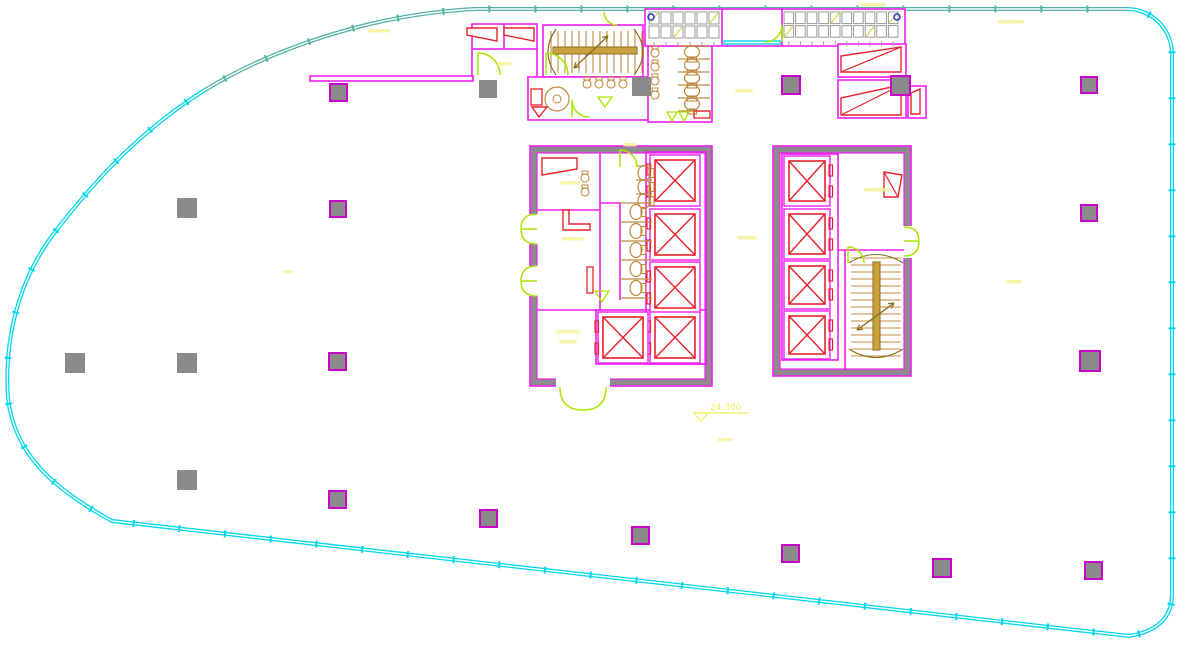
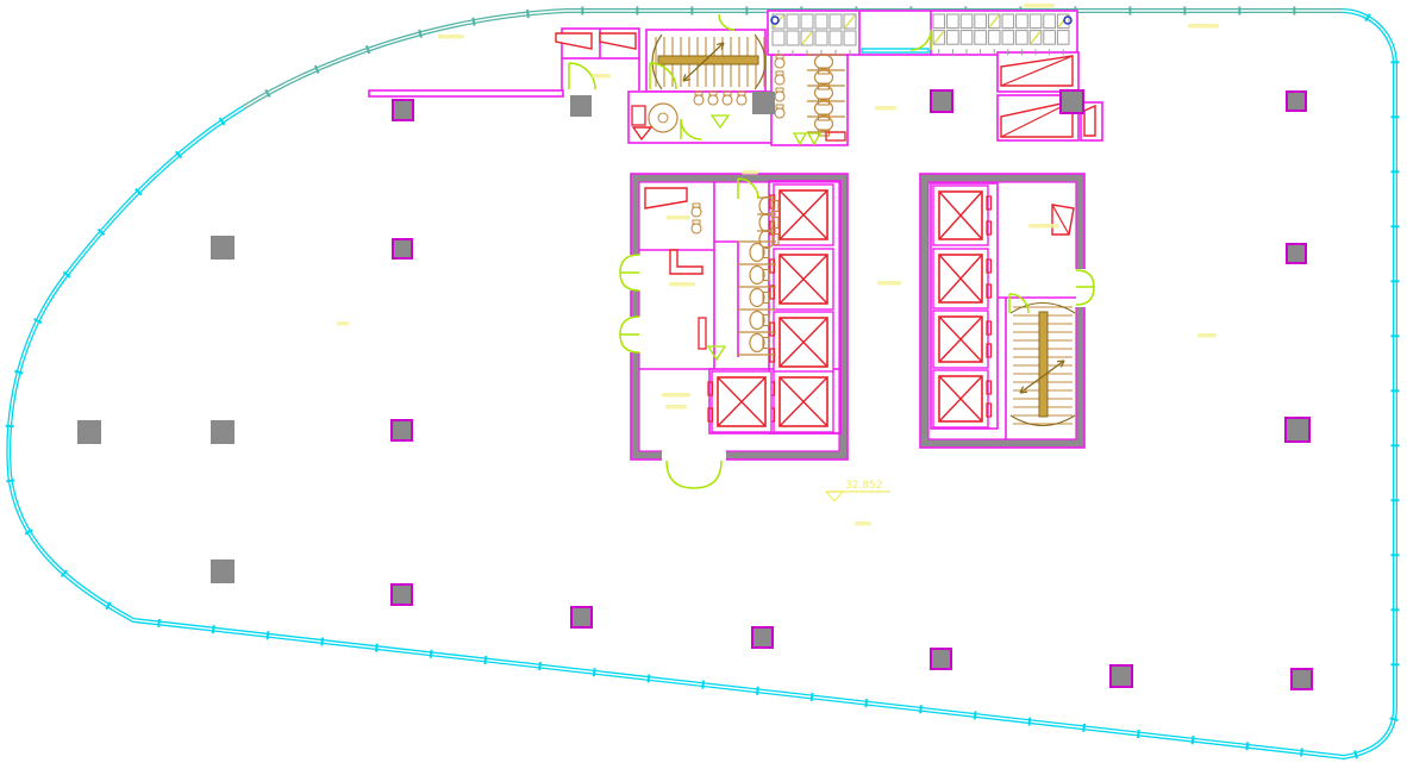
- 24.300
+ 32.852
